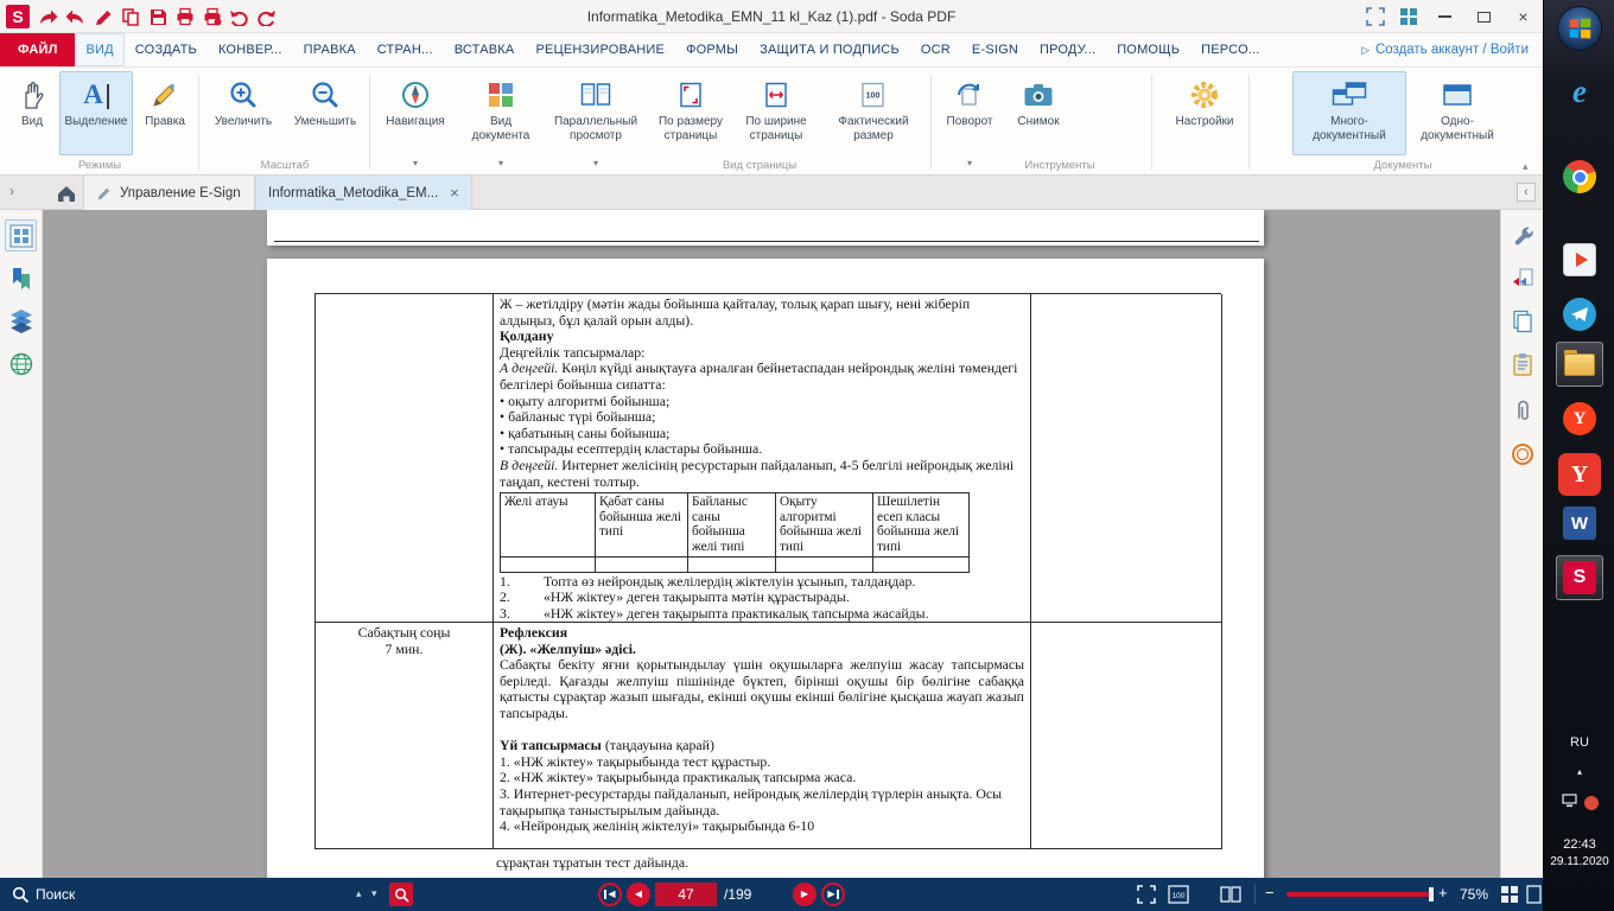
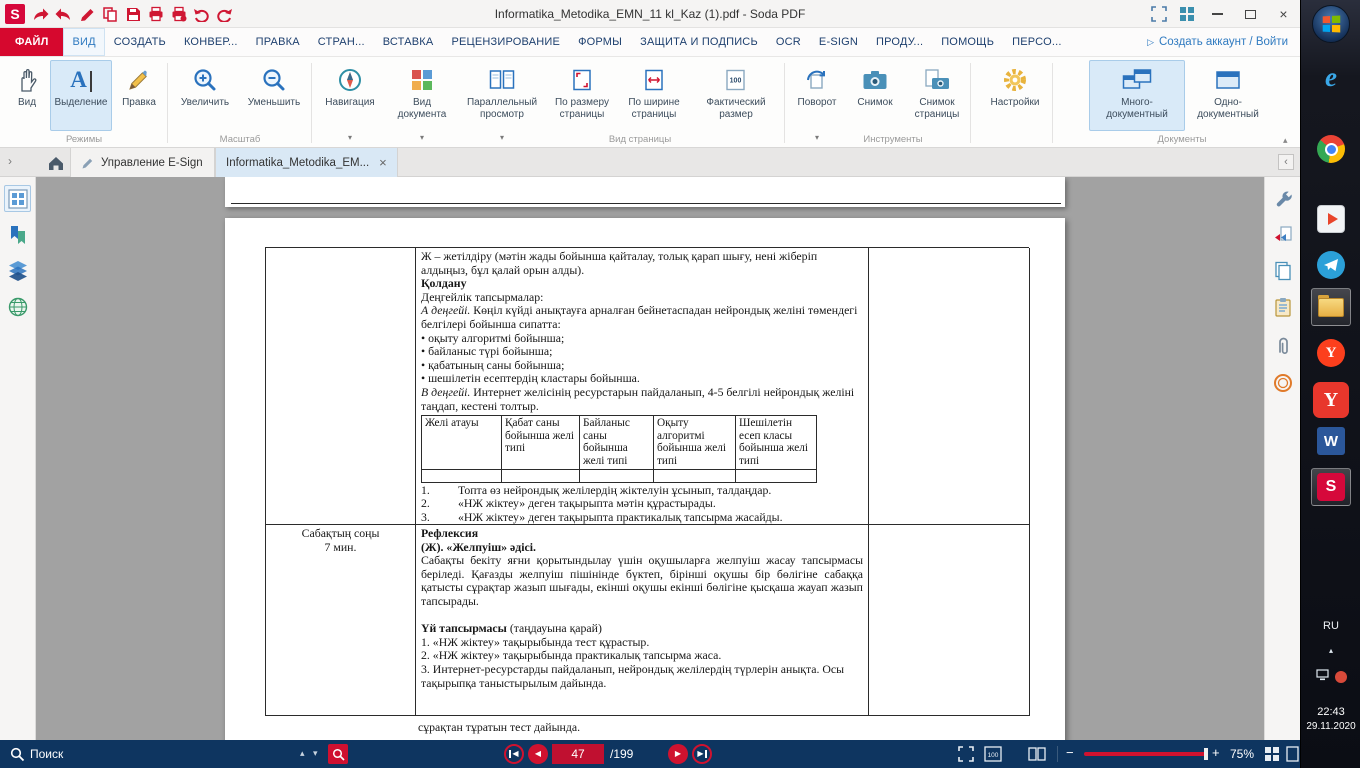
  S
  Informatika_Metodika_EMN_11 kl_Kaz (1).pdf - Soda PDF
  ×
  ФАЙЛ
  ВИД
  СОЗДАТЬ
  КОНВЕР...
  ПРАВКА
  СТРАН...
  ВСТАВКА
  РЕЦЕНЗИРОВАНИЕ
  ФОРМЫ
  ЗАЩИТА И ПОДПИСЬ
  OCR
  E-SIGN
  ПРОДУ...
  ПОМОЩЬ
  ПЕРСО...
  ▷
  Создать аккаунт / Войти
  Вид
  A
  Выделение
  Правка
  Увеличить
  Уменьшить
  Навигация
  Вид документа
  Параллельный просмотр
  По размеру страницы
  По ширине страницы
  Фактический размер
  Поворот
  Снимок
+ Снимок страницы
  Настройки
  Много-документный
  Одно-документный
  Режимы
  Масштаб
  Вид страницы
  Инструменты
  Документы
  ▾
  ▾
  ▾
  ▾
  ▴
  ›
  Управление E-Sign
  Informatika_Metodika_EM...
  ×
  ‹
  Ж – жетілдіру (мәтін жады бойынша қайталау, толық қарап шығу, нені жіберіп алдыңыз, бұл қалай орын алды).
  Қолдану
  Деңгейлік тапсырмалар:
  А деңгейі. Көңіл күйді анықтауға арналған бейнетаспадан нейрондық желіні төмендегі белгілері бойынша сипатта:
  • оқыту алгоритмі бойынша;
  • байланыс түрі бойынша;
  • қабатының саны бойынша;
- • тапсырады есептердің кластары бойынша.
+ • шешілетін есептердің кластары бойынша.
  В деңгейі. Интернет желісінің ресурстарын пайдаланып, 4-5 белгілі нейрондық желіні таңдап, кестені толтыр.
  Желі атауы	Қабат саны бойынша желі типі	Байланыс саны бойынша желі типі	Оқыту алгоритмі бойынша желі типі	Шешілетін есеп класы бойынша желі типі
  1. Топта өз нейрондық желілердің жіктелуін ұсынып, талдаңдар.
  2. «НЖ жіктеу» деген тақырыпта мәтін құрастырады.
  3. «НЖ жіктеу» деген тақырыпта практикалық тапсырма жасайды.
  Сабақтың соңы
  7 мин.
  Рефлексия
  (Ж). «Желпуіш» әдісі.
  Сабақты бекіту яғни қорытындылау үшін оқушыларға желпуіш жасау тапсырмасы беріледі. Қағазды желпуіш пішінінде бүктеп, бірінші оқушы бір бөлігіне сабаққа қатысты сұрақтар жазып шығады, екінші оқушы екінші бөлігіне қысқаша жауап жазып тапсырады.
  Үй тапсырмасы (таңдауына қарай)
  1. «НЖ жіктеу» тақырыбында тест құрастыр.
  2. «НЖ жіктеу» тақырыбында практикалық тапсырма жаса.
  3. Интернет-ресурстарды пайдаланып, нейрондық желілердің түрлерін анықта. Осы тақырыпқа таныстырылым дайында.
- 4. «Нейрондық желінің жіктелуі» тақырыбында 6-10
  сұрақтан тұратын тест дайында.
  Поиск
  ▴
  ▾
  ◀
  ◀
  47
  /199
  ▶
  ▶
  −
  +
  75%
  e
  Y
  Y
  W
  S
  RU
  ▴
  22:43
  29.11.2020
